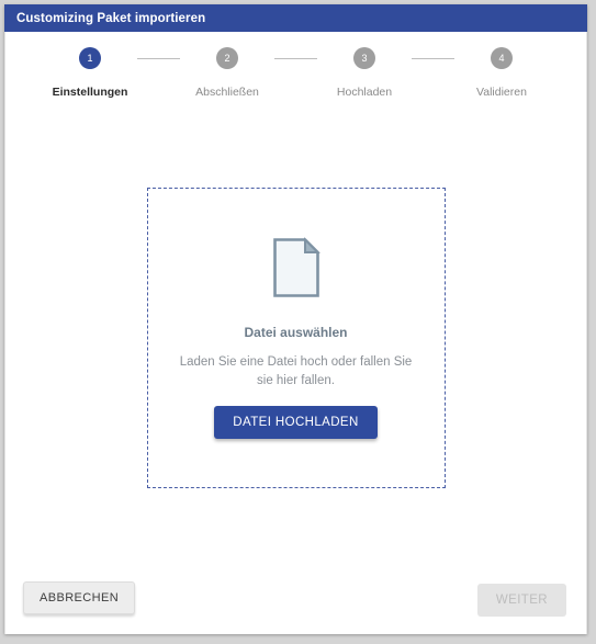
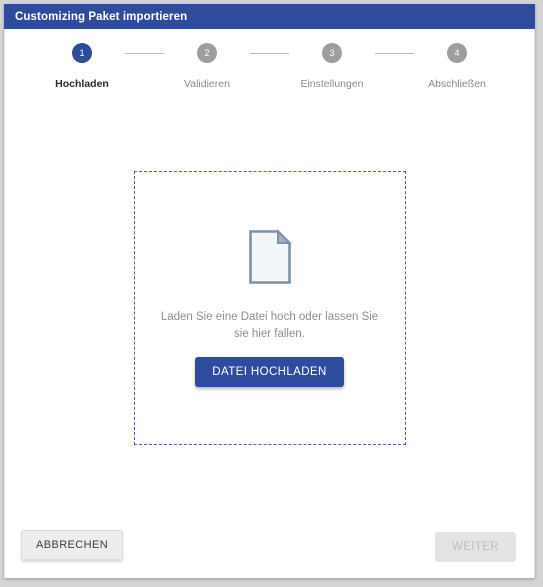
  Customizing Paket importieren
  1
- Einstellungen
+ Hochladen
  2
- Abschließen
+ Validieren
  3
- Hochladen
+ Einstellungen
  4
- Validieren
+ Abschließen
- Datei auswählen
- Laden Sie eine Datei hoch oder fallen Sie sie hier fallen.
+ Laden Sie eine Datei hoch oder lassen Sie sie hier fallen.
  DATEI HOCHLADEN
  ABBRECHEN
  WEITER
